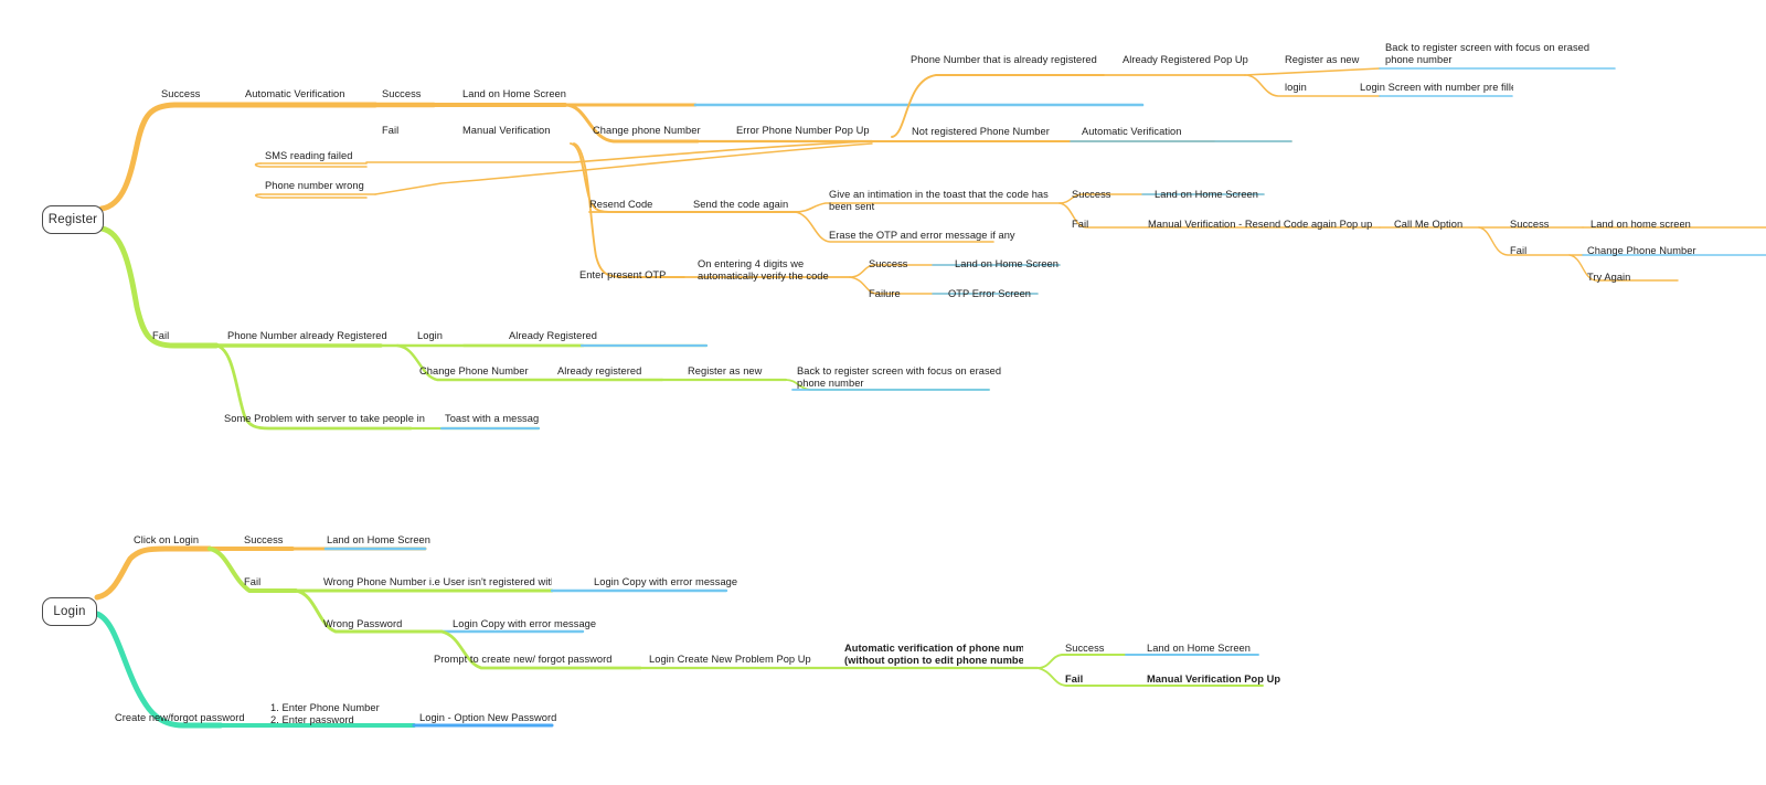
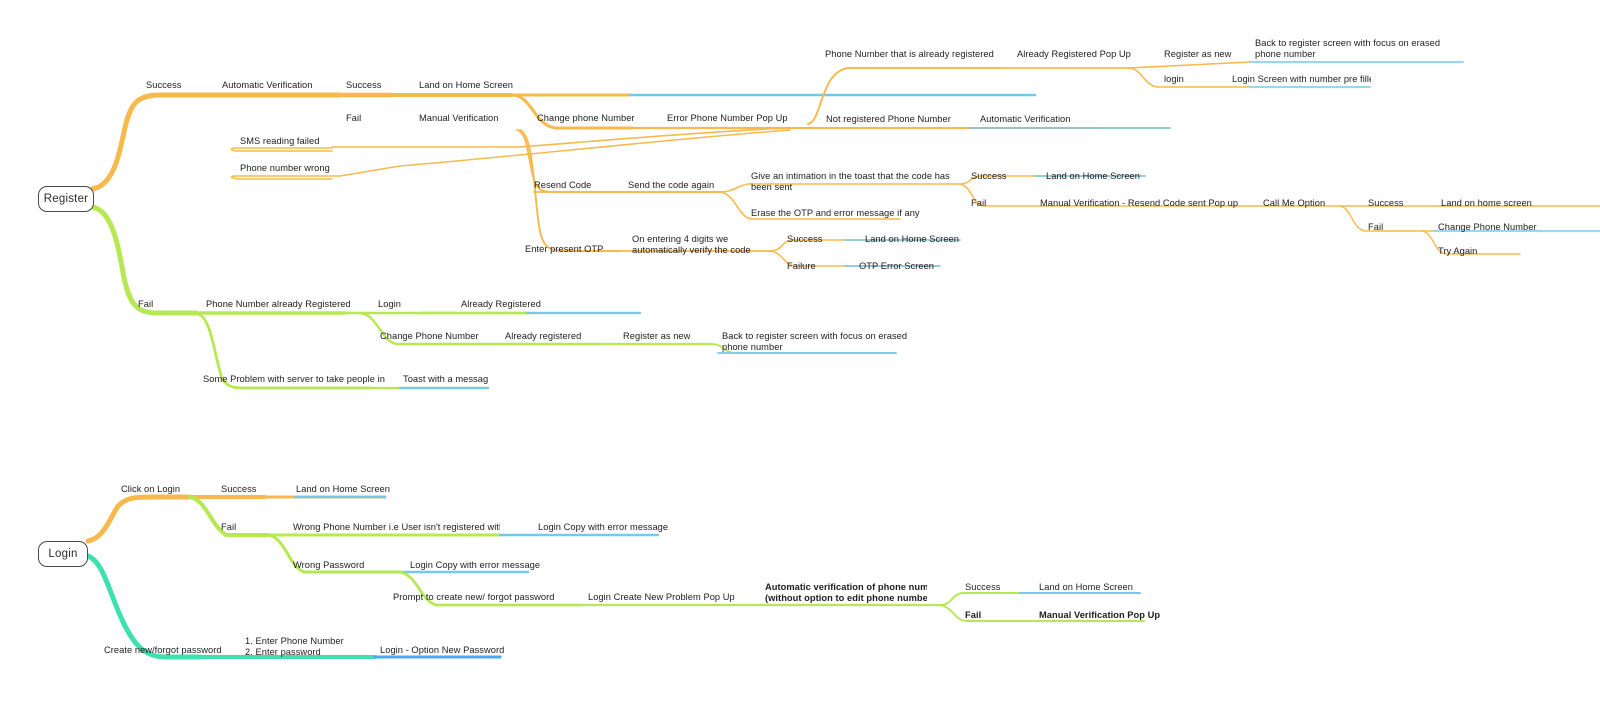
  Register
  Login
  Success
  Automatic Verification
  Success
  Land on Home Screen
  Fail
  Manual Verification
  SMS reading failed
  Phone number wrong
  Change phone Number
  Error Phone Number Pop Up
  Phone Number that is already registered
  Already Registered Pop Up
  Register as new
  Back to register screen with focus on erased
  phone number
  login
  Login Screen with number pre fill
  Not registered Phone Number
  Automatic Verification
  Resend Code
  Send the code again
  Give an intimation in the toast that the code has
  been sent
  Erase the OTP and error message if any
  Success
  Land on Home Screen
  Fail
- Manual Verification - Resend Code again Pop up
+ Manual Verification - Resend Code sent Pop up
  Call Me Option
  Success
  Land on home screen
  Fail
  Change Phone Number
  Try Again
  Enter present OTP
  On entering 4 digits we
  automatically verify the code
  Success
  Land on Home Screen
  Failure
  OTP Error Screen
  Fail
  Phone Number already Registered
  Login
  Already Registered
  Change Phone Number
  Already registered
  Register as new
  Back to register screen with focus on erased
  phone number
  Some Problem with server to take people in
  Toast with a messag
  Click on Login
  Success
  Land on Home Screen
  Fail
  Wrong Phone Number i.e User isn't registered wit
  Login Copy with error message
  Wrong Password
  Login Copy with error message
  Prompt to create new/ forgot password
  Login Create New Problem Pop Up
  Automatic verification of phone num
  (without option to edit phone numbe
  Success
  Land on Home Screen
  Fail
  Manual Verification Pop Up
  Create new/forgot password
  1. Enter Phone Number
  2. Enter password
  Login - Option New Password
